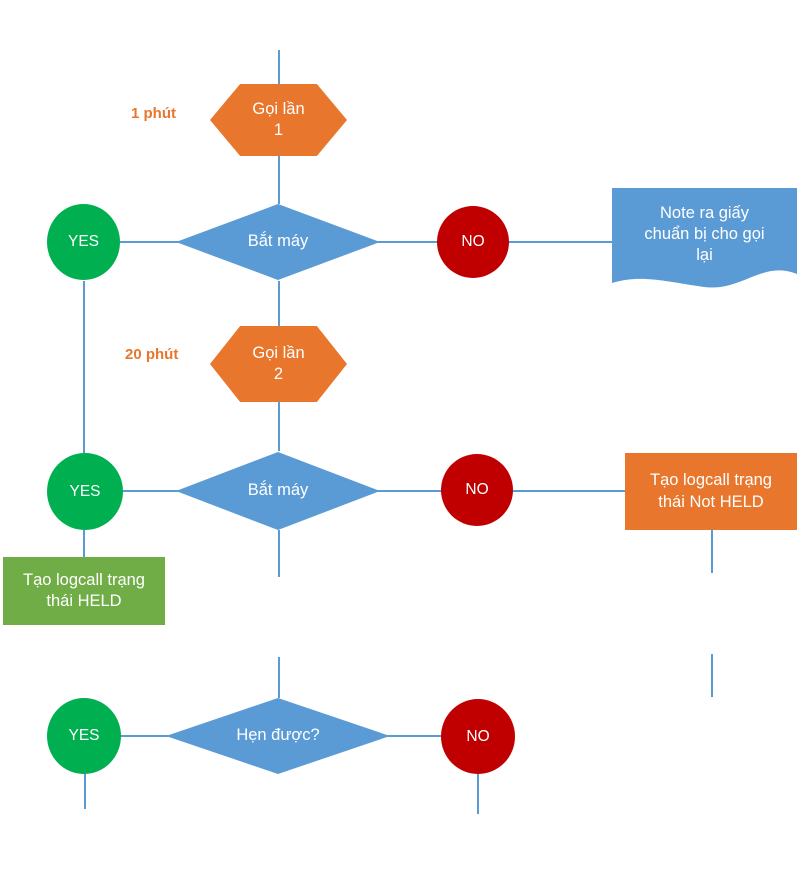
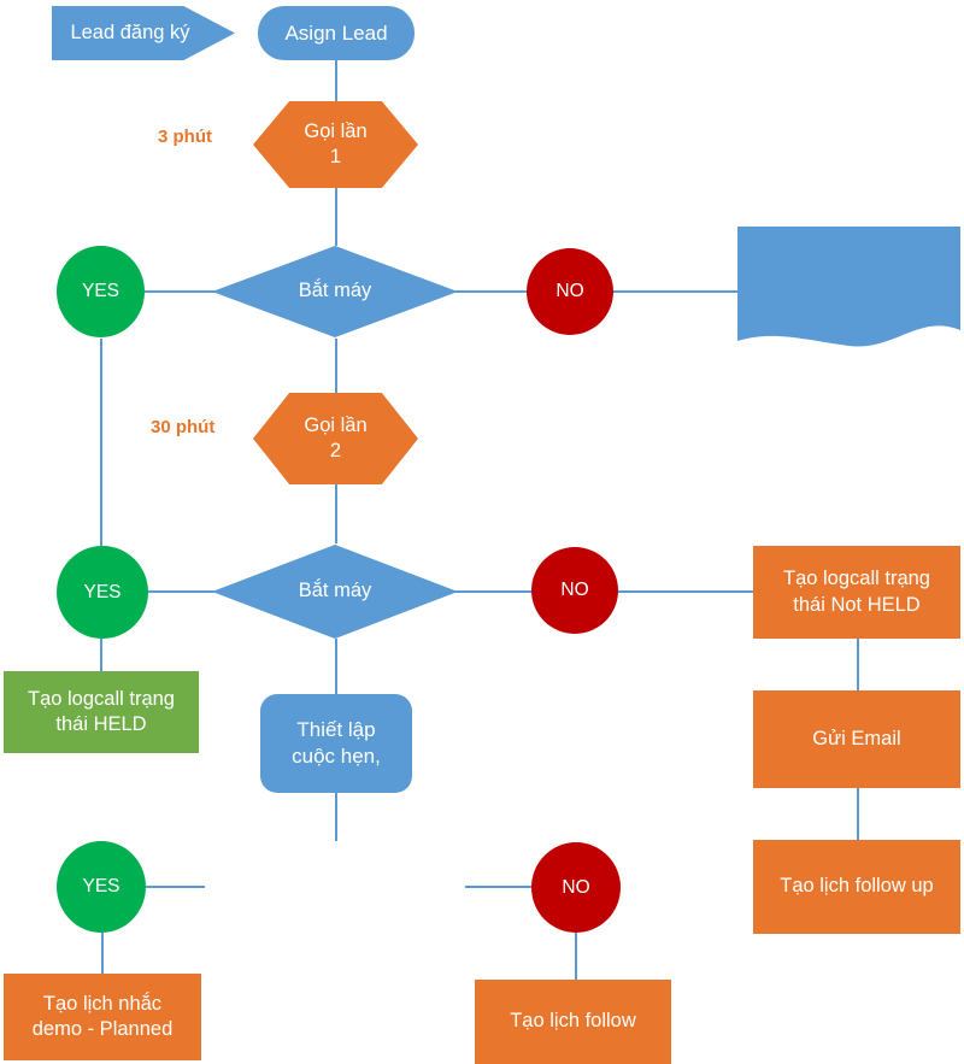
+ Lead đăng ký
+ Asign Lead
- 1 phút
+ 3 phút
  Gọi lần
  1
  YES
  Bắt máy
  NO
- Note ra giấy
- chuẩn bị cho gọi
- lại
- 20 phút
+ 30 phút
  Gọi lần
  2
  YES
  Bắt máy
  NO
  Tạo logcall trạng
  thái Not HELD
  Tạo logcall trạng
  thái HELD
+ Thiết lập
+ cuộc hẹn,
+ Gửi Email
  YES
- Hẹn được?
  NO
+ Tạo lịch follow up
+ Tạo lịch nhắc
+ demo - Planned
+ Tạo lịch follow
